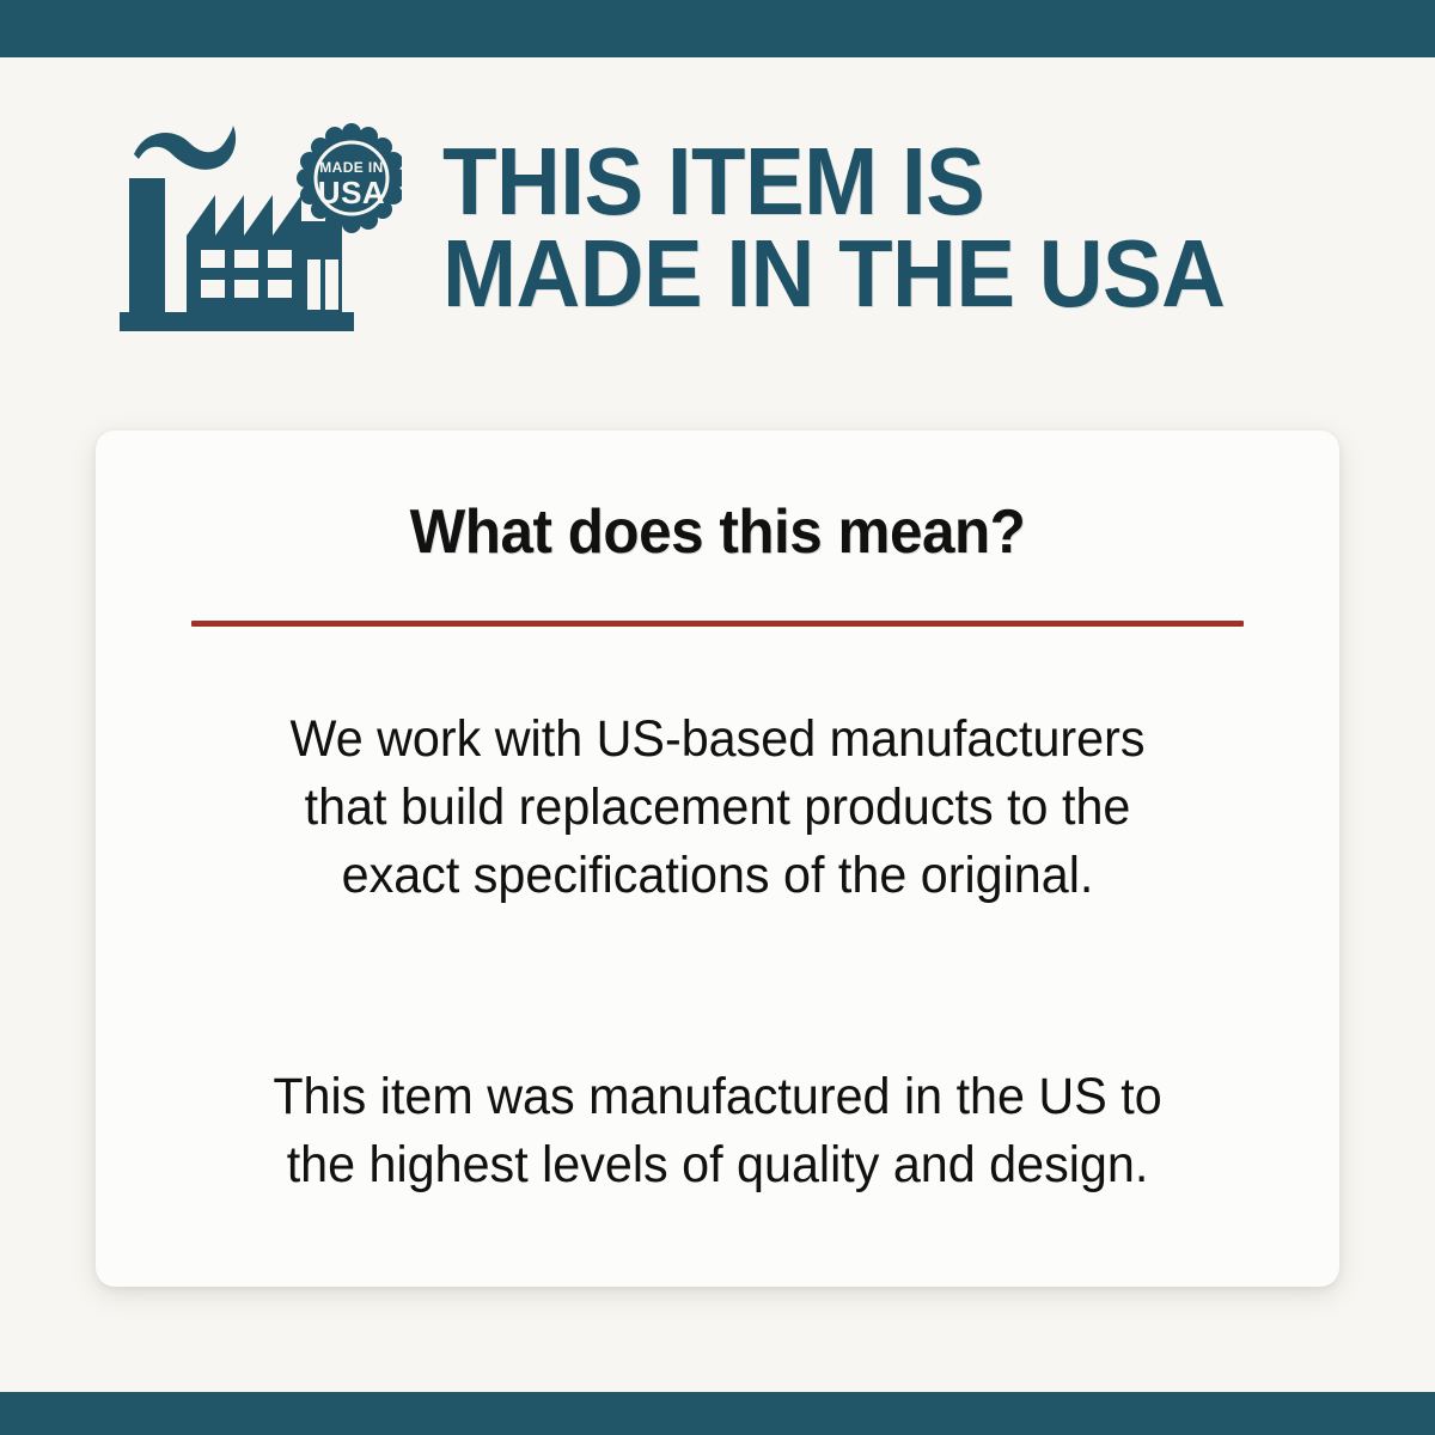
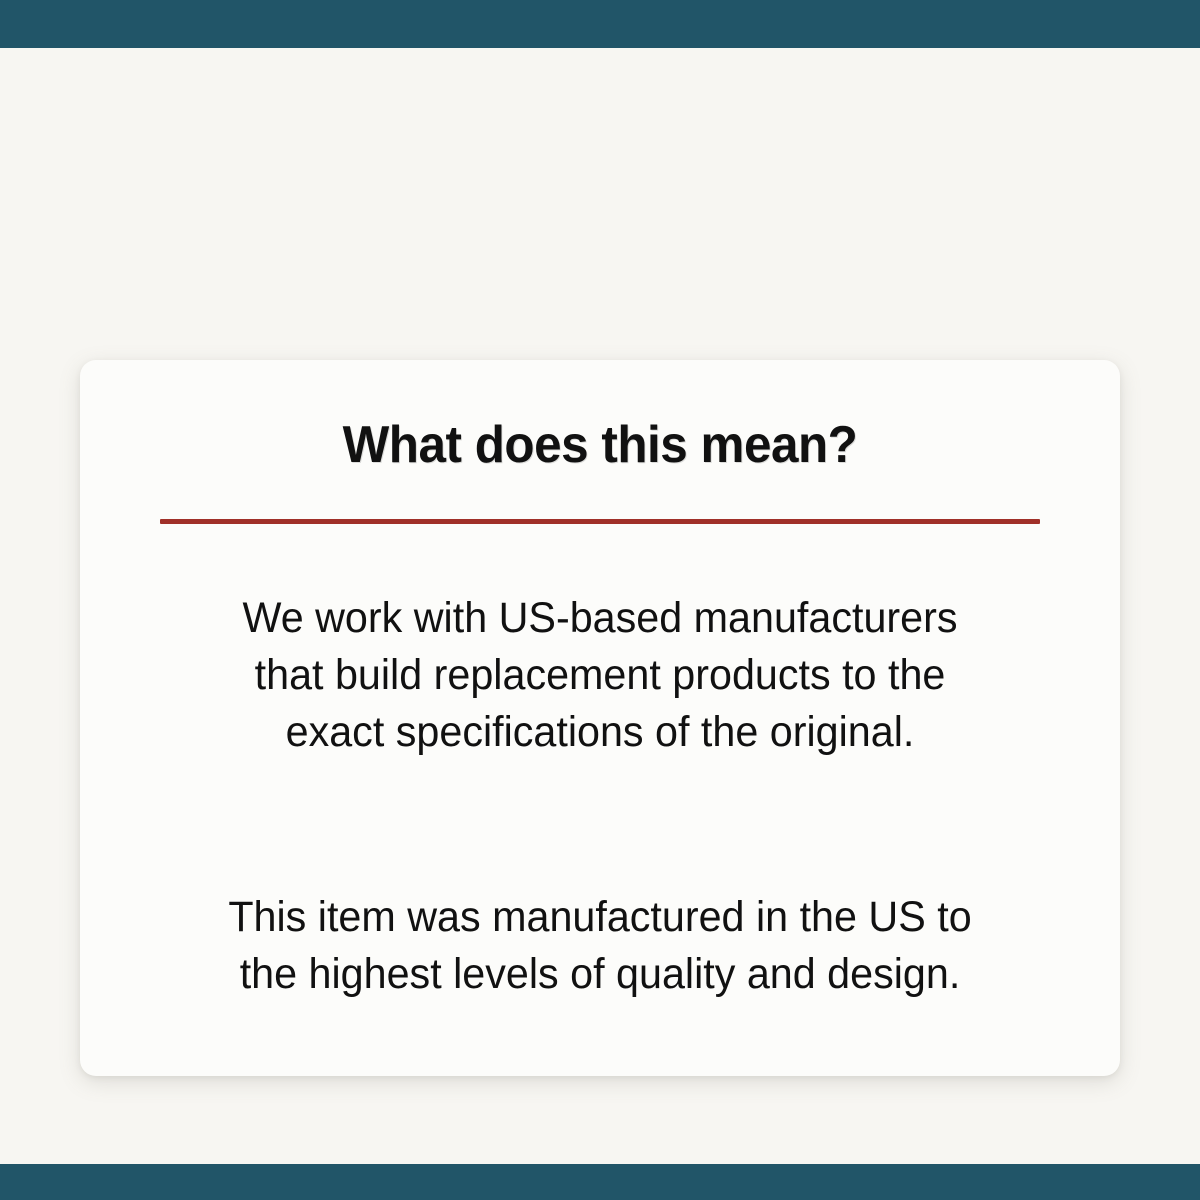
- MADE IN
- USA
- THIS ITEM IS
- MADE IN THE USA
  What does this mean?
  We work with US-based manufacturers
  that build replacement products to the
  exact specifications of the original.
  This item was manufactured in the US to
  the highest levels of quality and design.
